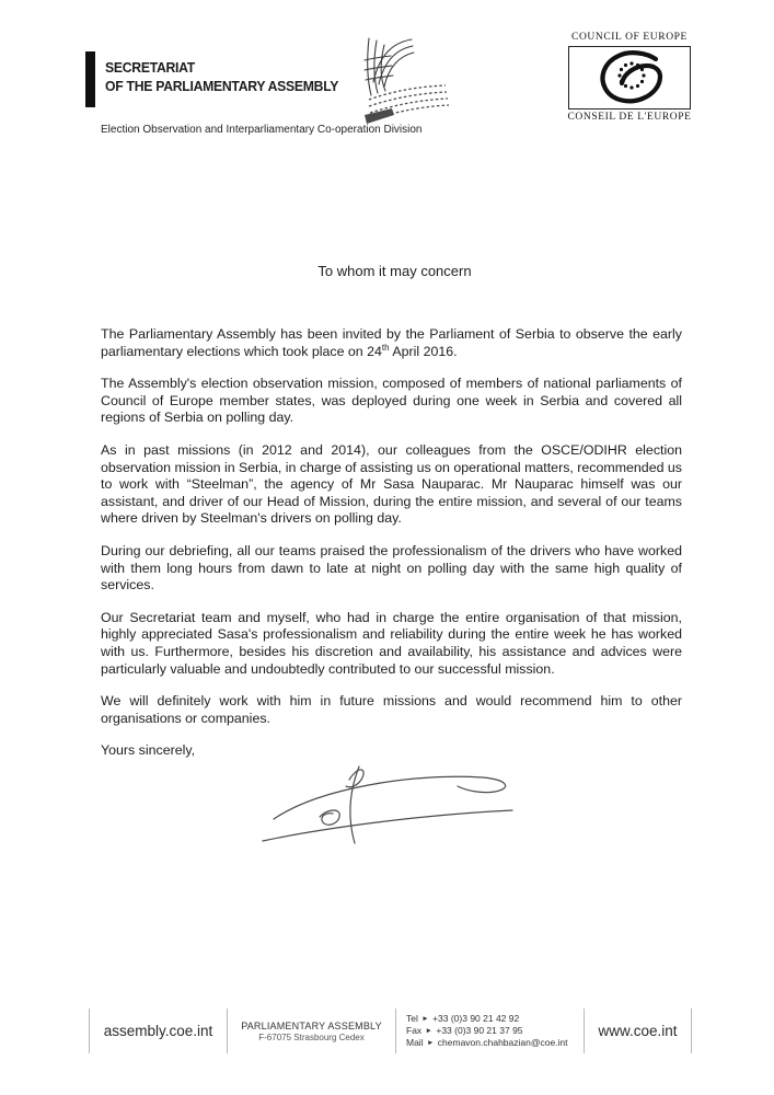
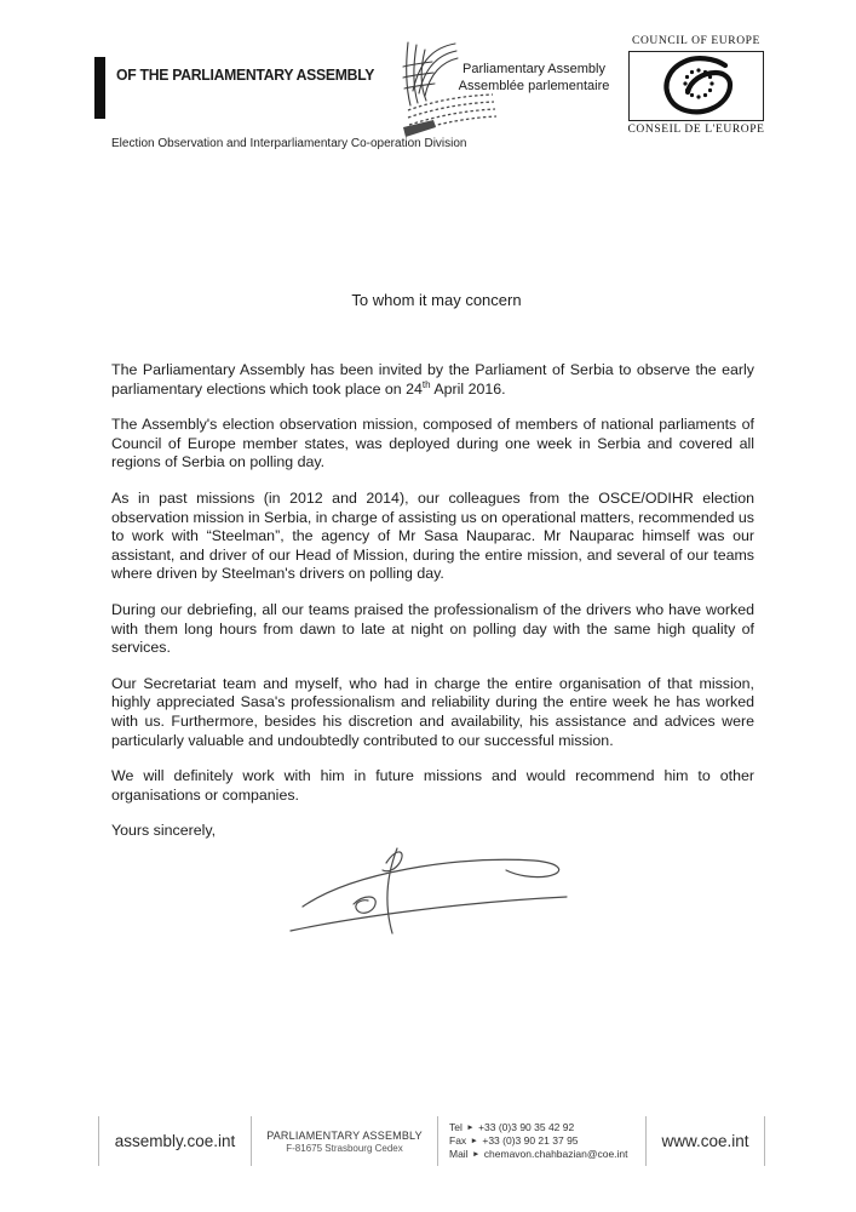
- SECRETARIAT
  OF THE PARLIAMENTARY ASSEMBLY
  Election Observation and Interparliamentary Co-operation Division
+ Parliamentary Assembly
+ Assemblée parlementaire
  COUNCIL OF EUROPE
  CONSEIL DE L'EUROPE
  To whom it may concern
  The Parliamentary Assembly has been invited by the Parliament of Serbia to observe the early parliamentary elections which took place on 24th April 2016.
  The Assembly's election observation mission, composed of members of national parliaments of Council of Europe member states, was deployed during one week in Serbia and covered all regions of Serbia on polling day.
  As in past missions (in 2012 and 2014), our colleagues from the OSCE/ODIHR election observation mission in Serbia, in charge of assisting us on operational matters, recommended us to work with “Steelman”, the agency of Mr Sasa Nauparac. Mr Nauparac himself was our assistant, and driver of our Head of Mission, during the entire mission, and several of our teams where driven by Steelman's drivers on polling day.
  During our debriefing, all our teams praised the professionalism of the drivers who have worked with them long hours from dawn to late at night on polling day with the same high quality of services.
  Our Secretariat team and myself, who had in charge the entire organisation of that mission, highly appreciated Sasa's professionalism and reliability during the entire week he has worked with us. Furthermore, besides his discretion and availability, his assistance and advices were particularly valuable and undoubtedly contributed to our successful mission.
  We will definitely work with him in future missions and would recommend him to other organisations or companies.
  Yours sincerely,
  assembly.coe.int
  PARLIAMENTARY ASSEMBLY
- F-67075 Strasbourg Cedex
+ F-81675 Strasbourg Cedex
- Tel +33 (0)3 90 21 42 92
+ Tel +33 (0)3 90 35 42 92
  Fax +33 (0)3 90 21 37 95
  Mail chemavon.chahbazian@coe.int
  www.coe.int
